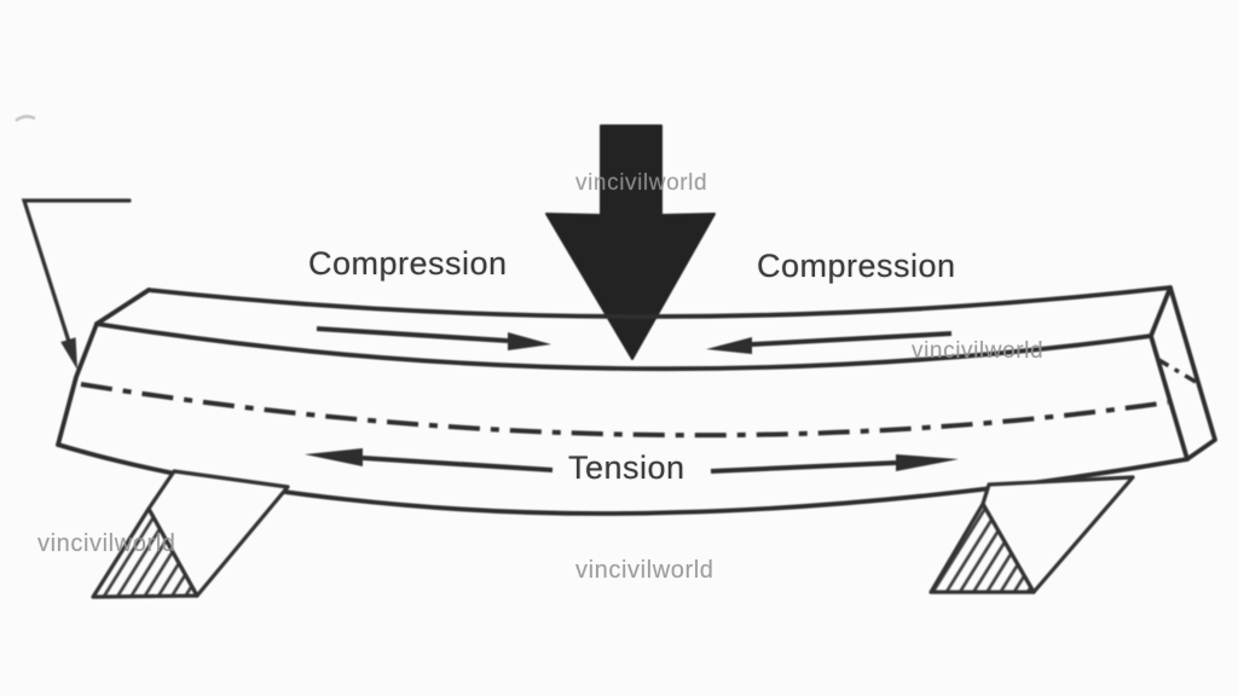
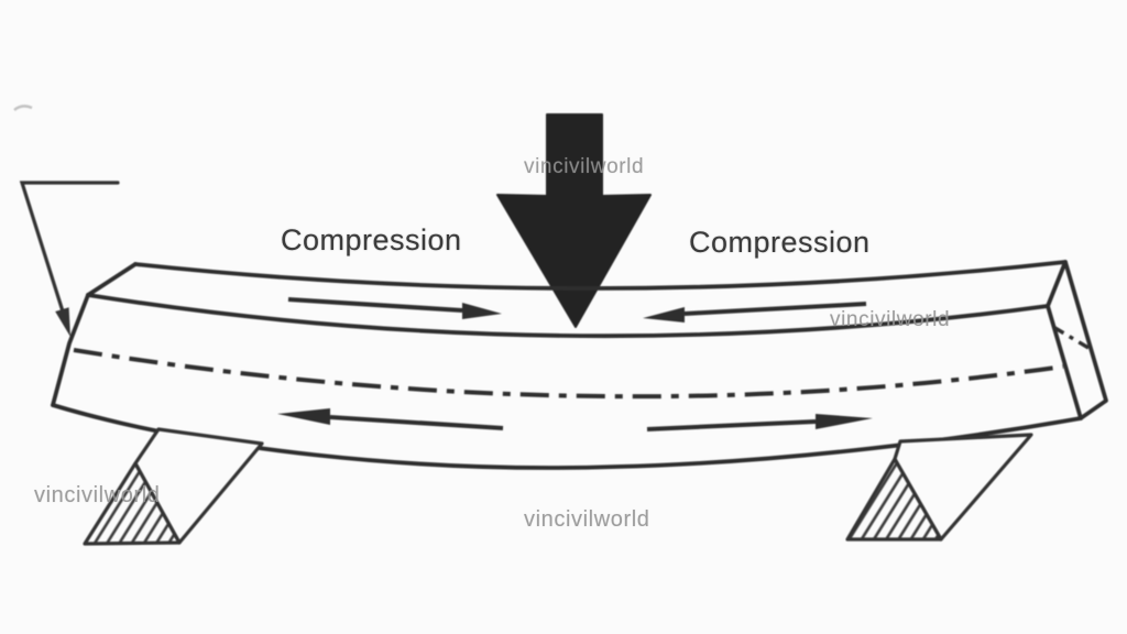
  Compression
  Compression
- Tension
  vincivilworld
  vincivilworld
  vincivilworld
  vincivilworld
